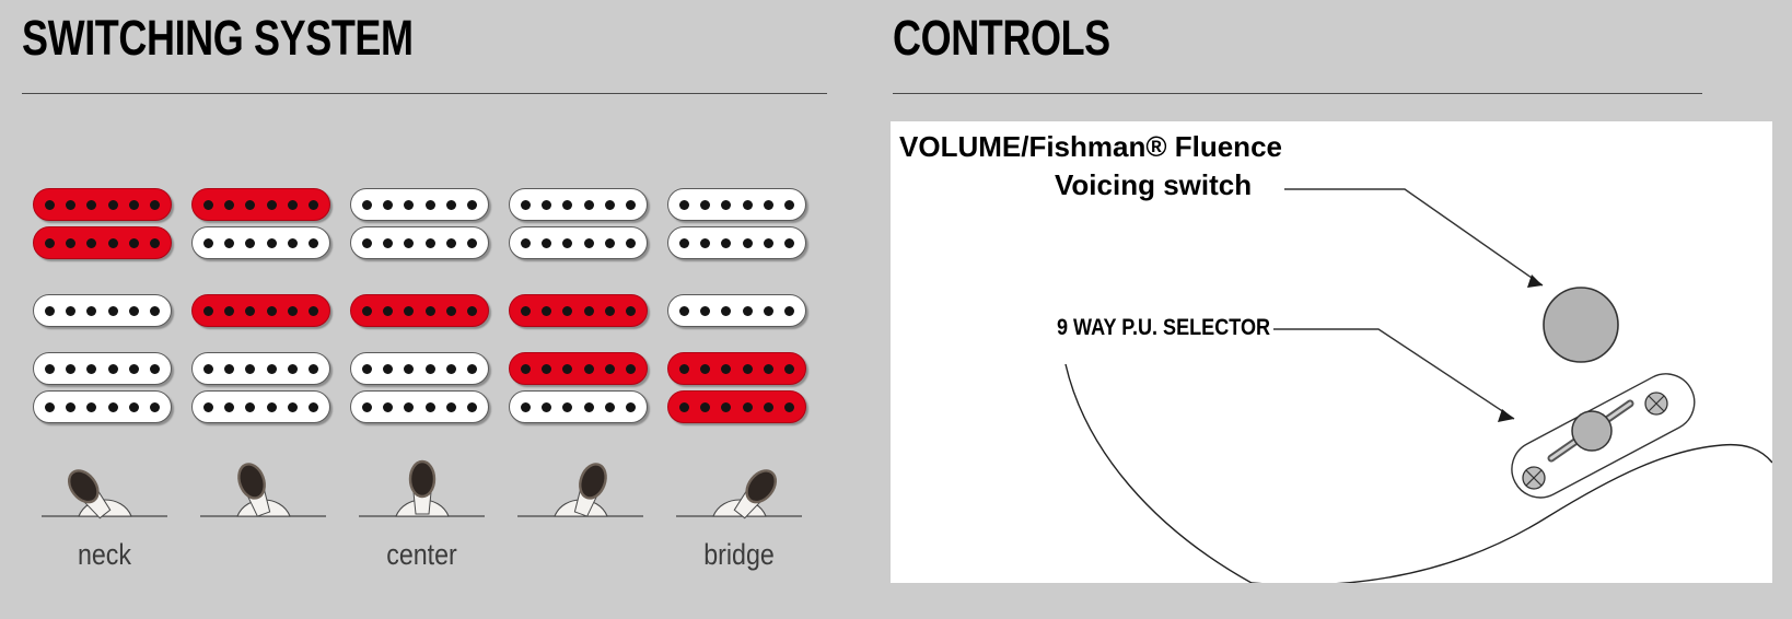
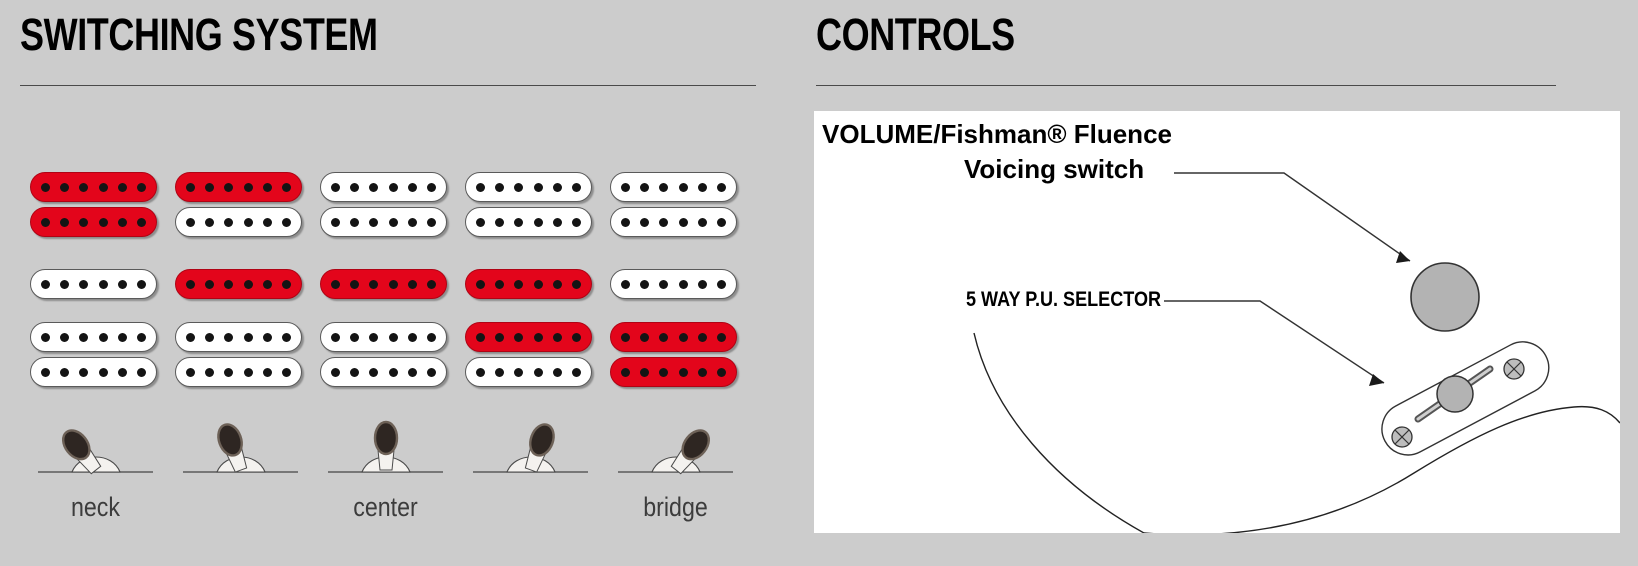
  SWITCHING SYSTEM
  neck
  center
  bridge
  CONTROLS
  VOLUME/Fishman® Fluence
  Voicing switch
- 9 WAY P.U. SELECTOR
+ 5 WAY P.U. SELECTOR
